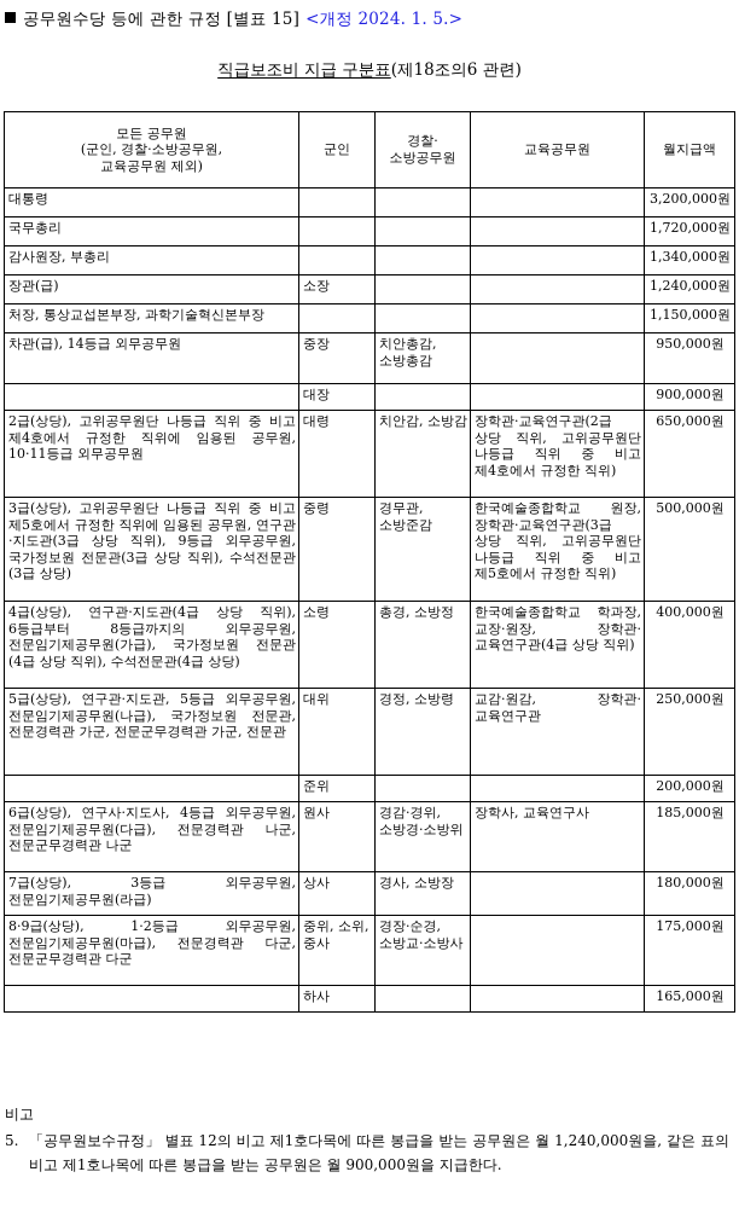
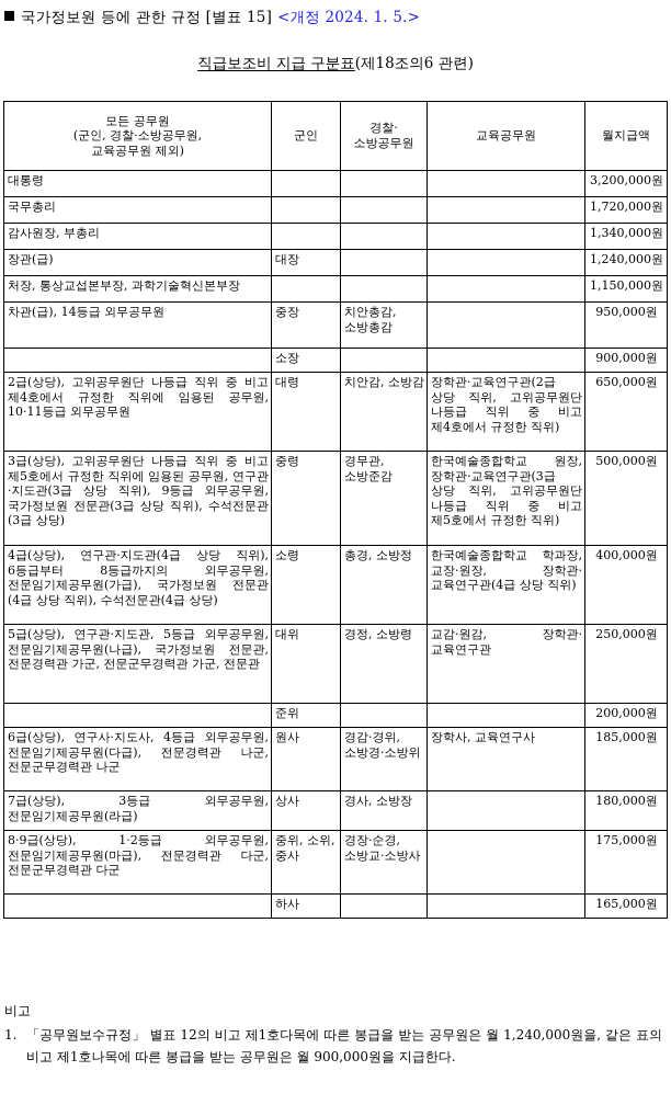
- 공무원수당 등에 관한 규정 [별표 15] <개정 2024. 1. 5.>
+ 국가정보원 등에 관한 규정 [별표 15] <개정 2024. 1. 5.>
  직급보조비 지급 구분표(제18조의6 관련)
  모든 공무원 (군인, 경찰·소방공무원, 교육공무원 제외)	군인	경찰· 소방공무원	교육공무원	월지급액
  대통령				3,200,000원
  국무총리				1,720,000원
  감사원장, 부총리				1,340,000원
- 장관(급)	소장			1,240,000원
+ 장관(급)	대장			1,240,000원
  처장, 통상교섭본부장, 과학기술혁신본부장				1,150,000원
  차관(급), 14등급 외무공무원	중장	치안총감, 소방총감		950,000원
- 	대장			900,000원
+ 	소장			900,000원
  2급(상당), 고위공무원단 나등급 직위 중 비고 제4호에서 규정한 직위에 임용된 공무원, 10·11등급 외무공무원	대령	치안감, 소방감	장학관·교육연구관(2급 상당 직위, 고위공무원단 나등급 직위 중 비고 제4호에서 규정한 직위)	650,000원
  3급(상당), 고위공무원단 나등급 직위 중 비고 제5호에서 규정한 직위에 임용된 공무원, 연구관·지도관(3급 상당 직위), 9등급 외무공무원, 국가정보원 전문관(3급 상당 직위), 수석전문관(3급 상당)	중령	경무관, 소방준감	한국예술종합학교 원장, 장학관·교육연구관(3급 상당 직위, 고위공무원단 나등급 직위 중 비고 제5호에서 규정한 직위)	500,000원
  4급(상당), 연구관·지도관(4급 상당 직위), 6등급부터 8등급까지의 외무공무원, 전문임기제공무원(가급), 국가정보원 전문관(4급 상당 직위), 수석전문관(4급 상당)	소령	총경, 소방정	한국예술종합학교 학과장, 교장·원장, 장학관·교육연구관(4급 상당 직위)	400,000원
  5급(상당), 연구관·지도관, 5등급 외무공무원, 전문임기제공무원(나급), 국가정보원 전문관, 전문경력관 가군, 전문군무경력관 가군, 전문관	대위	경정, 소방령	교감·원감, 장학관·교육연구관	250,000원
  	준위			200,000원
  6급(상당), 연구사·지도사, 4등급 외무공무원, 전문임기제공무원(다급), 전문경력관 나군, 전문군무경력관 나군	원사	경감·경위, 소방경·소방위	장학사, 교육연구사	185,000원
  7급(상당), 3등급 외무공무원, 전문임기제공무원(라급)	상사	경사, 소방장		180,000원
  8·9급(상당), 1·2등급 외무공무원, 전문임기제공무원(마급), 전문경력관 다군, 전문군무경력관 다군	중위, 소위, 중사	경장·순경, 소방교·소방사		175,000원
  	하사			165,000원
  비고
- 5.
+ 1.
  「공무원보수규정」 별표 12의 비고 제1호다목에 따른 봉급을 받는 공무원은 월 1,240,000원을, 같은 표의 비고 제1호나목에 따른 봉급을 받는 공무원은 월 900,000원을 지급한다.
